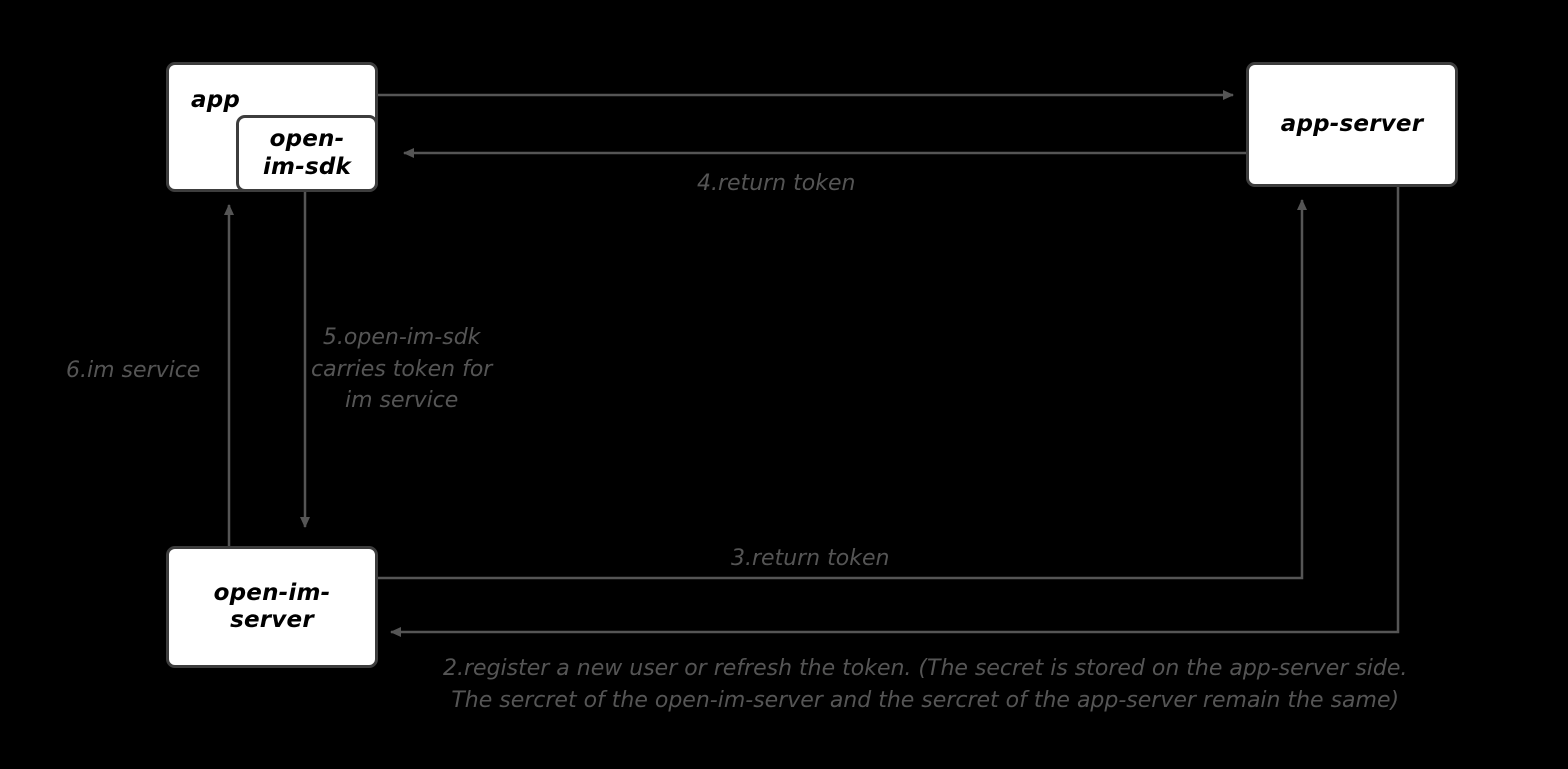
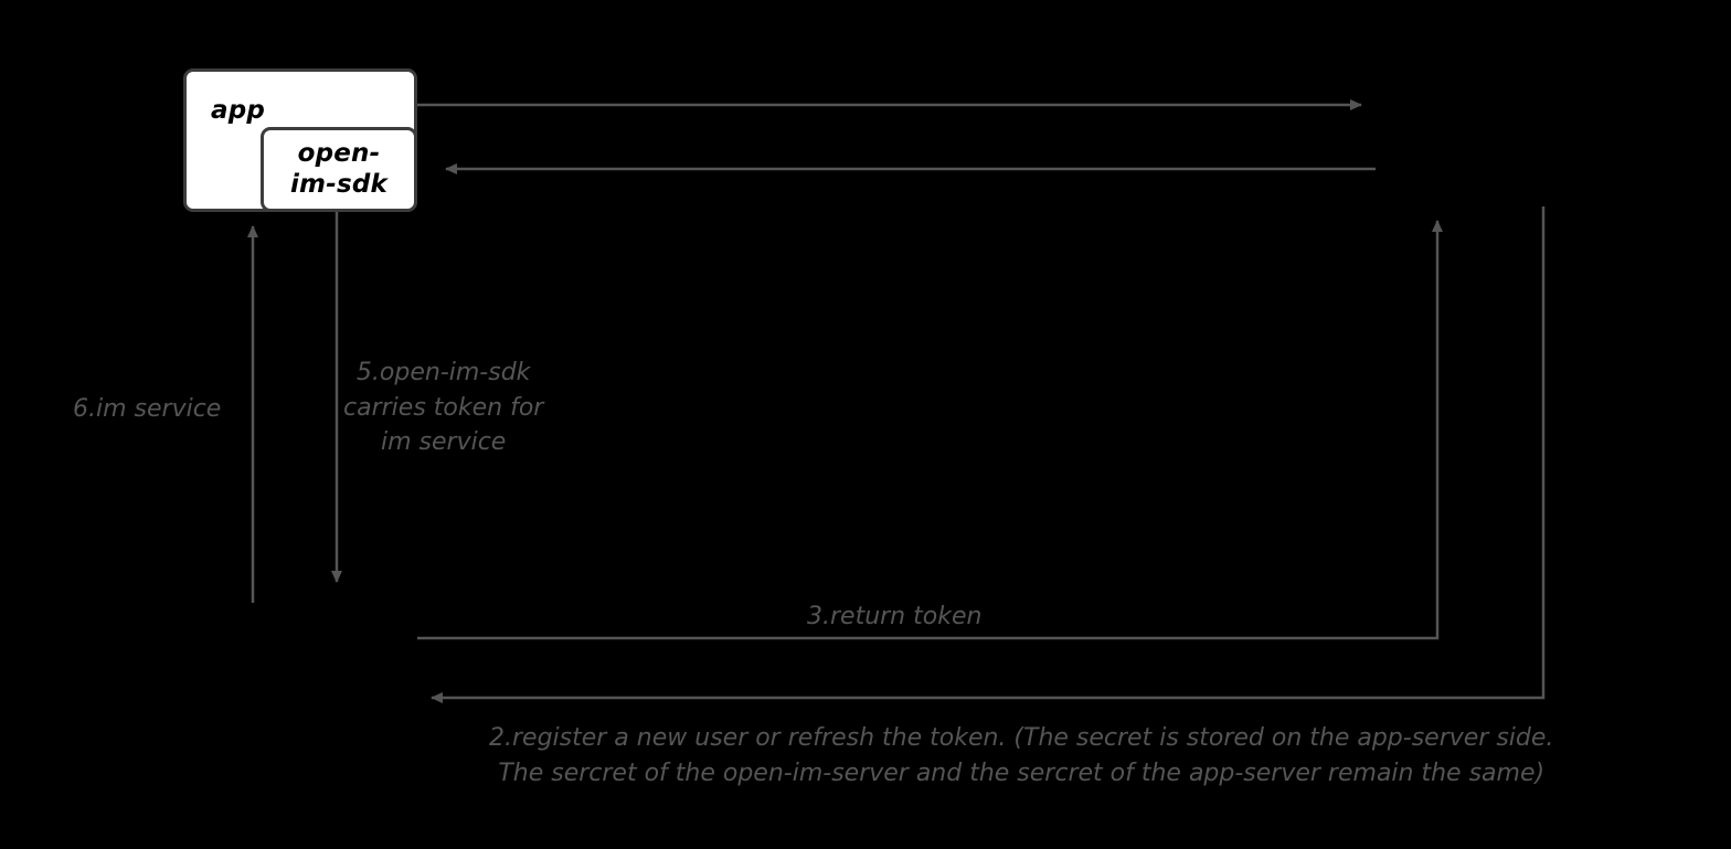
  app
  open-
  im-sdk
- app-server
- open-im-
- server
- 4.return token
  6.im service
  5.open-im-sdk
  carries token for
  im service
  3.return token
  2.register a new user or refresh the token. (The secret is stored on the app-server side.
  The sercret of the open-im-server and the sercret of the app-server remain the same)
